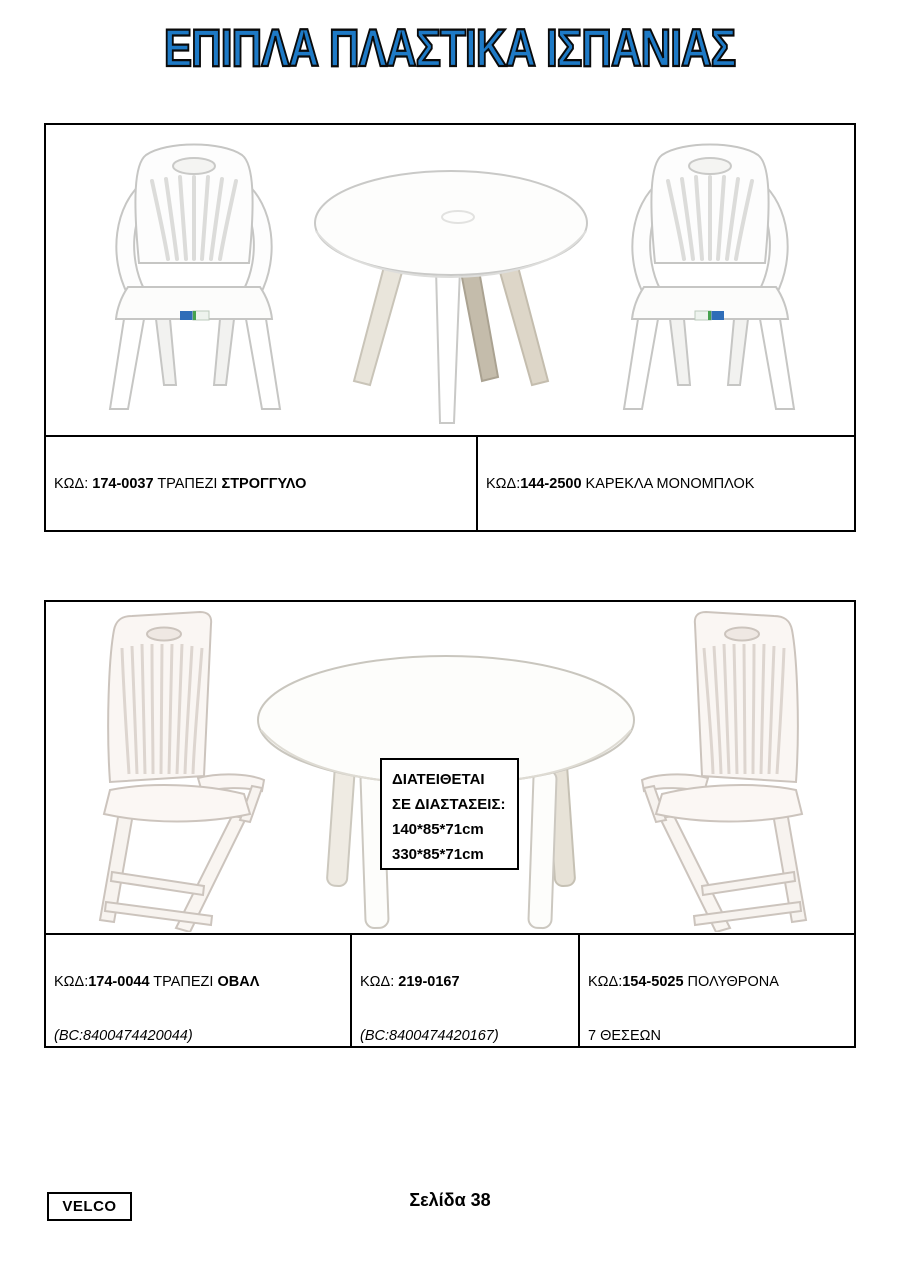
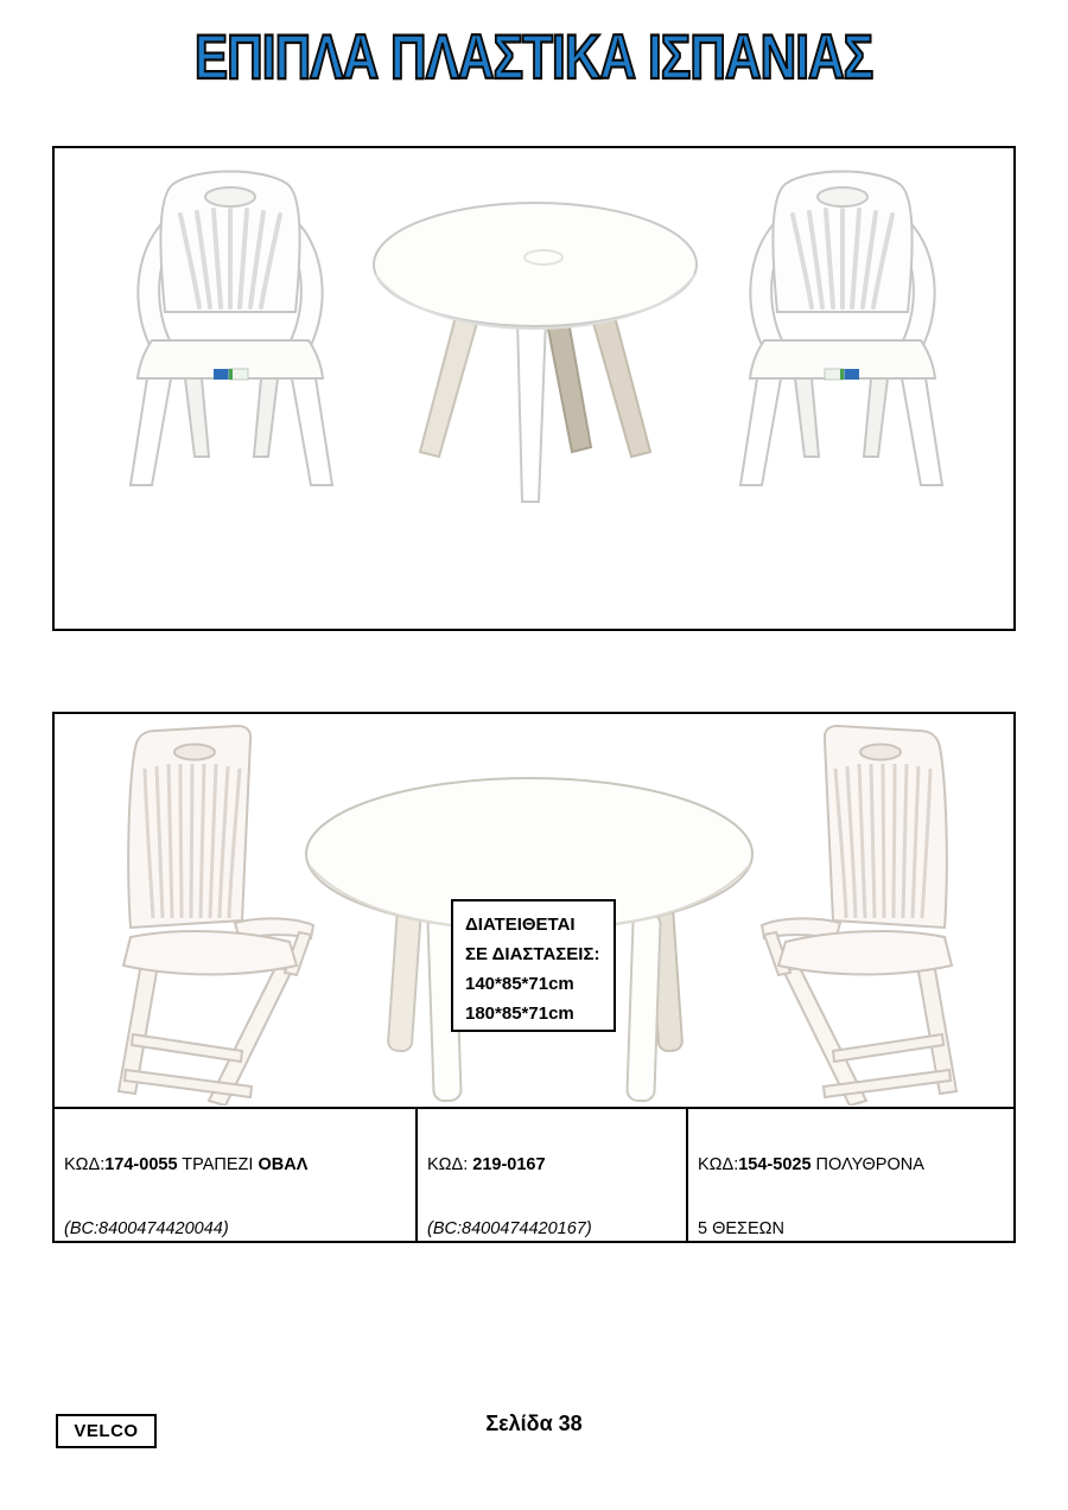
  ΕΠΙΠΛΑ ΠΛΑΣΤΙΚΑ ΙΣΠΑΝΙΑΣ
- ΚΩΔ: 174-0037 ΤΡΑΠΕΖΙ ΣΤΡΟΓΓΥΛΟ
- ΚΩΔ:144-2500 ΚΑΡΕΚΛΑ ΜΟΝΟΜΠΛΟΚ
  ΔΙΑΤΕΙΘΕΤΑΙ
  ΣΕ ΔΙΑΣΤΑΣΕΙΣ:
  140*85*71cm
- 330*85*71cm
+ 180*85*71cm
- ΚΩΔ:174-0044 ΤΡΑΠΕΖΙ ΟΒΑΛ
+ ΚΩΔ:174-0055 ΤΡΑΠΕΖΙ ΟΒΑΛ
  (BC:8400474420044)
  ΚΩΔ: 219-0167
  (BC:8400474420167)
  ΚΩΔ:154-5025 ΠΟΛΥΘΡΟΝΑ
- 7 ΘΕΣΕΩΝ
+ 5 ΘΕΣΕΩΝ
  VELCO
  Σελίδα 38
